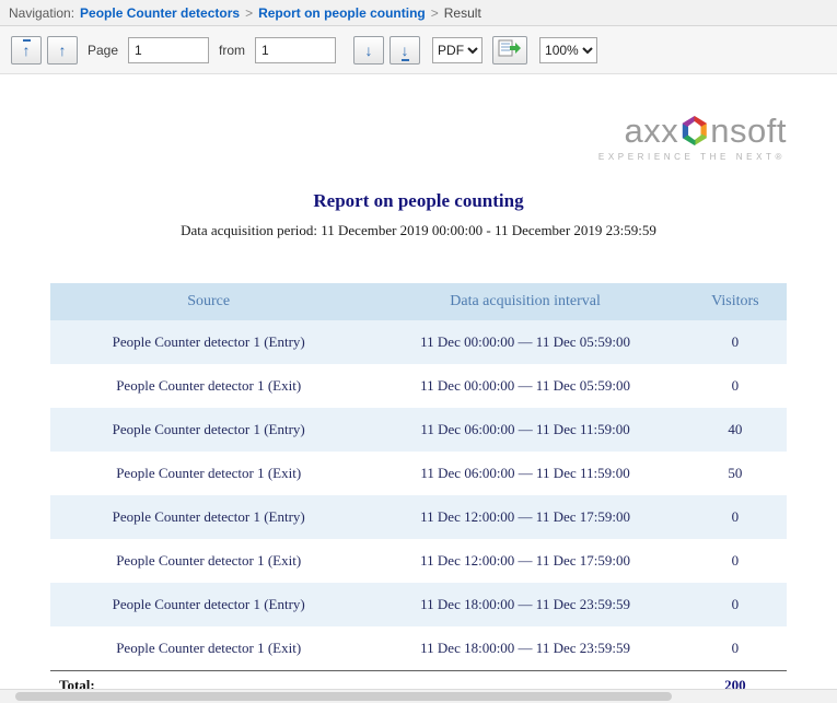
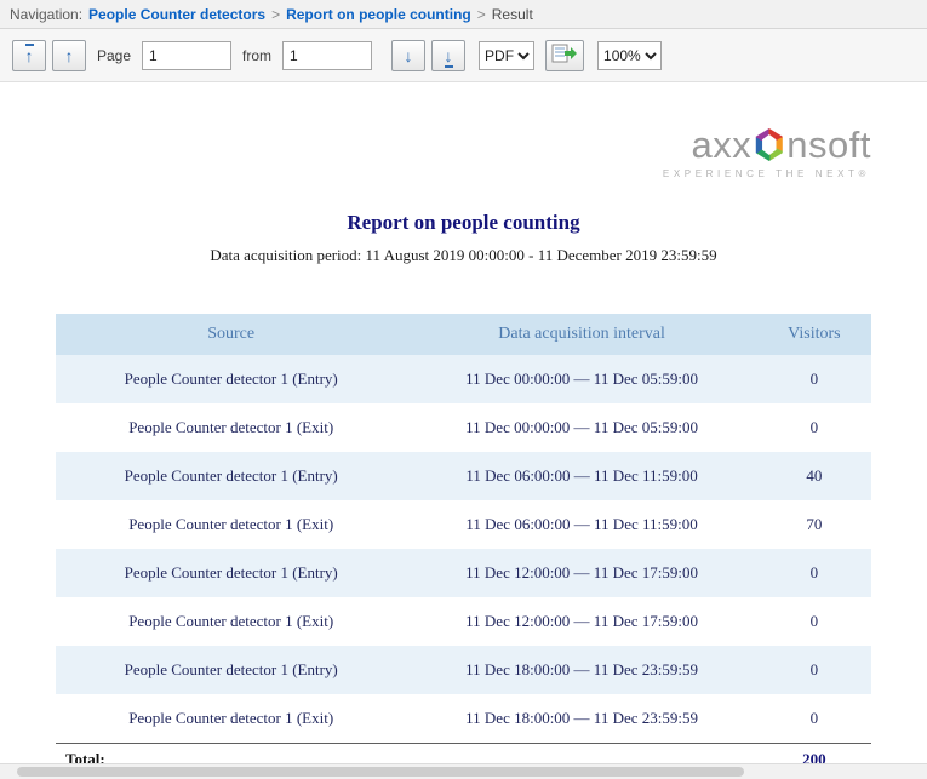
  Navigation:
  People Counter detectors
  >
  Report on people counting
  >
  Result
  ↑
  ↑
  Page
  1
  from
  1
  ↓
  ↓
  PDF
  100%
  axx
  nsoft
  EXPERIENCE THE NEXT®
  Report on people counting
- Data acquisition period: 11 December 2019 00:00:00 - 11 December 2019 23:59:59
+ Data acquisition period: 11 August 2019 00:00:00 - 11 December 2019 23:59:59
  Source	Data acquisition interval	Visitors
  People Counter detector 1 (Entry)	11 Dec 00:00:00 — 11 Dec 05:59:00	0
  People Counter detector 1 (Exit)	11 Dec 00:00:00 — 11 Dec 05:59:00	0
  People Counter detector 1 (Entry)	11 Dec 06:00:00 — 11 Dec 11:59:00	40
- People Counter detector 1 (Exit)	11 Dec 06:00:00 — 11 Dec 11:59:00	50
+ People Counter detector 1 (Exit)	11 Dec 06:00:00 — 11 Dec 11:59:00	70
  People Counter detector 1 (Entry)	11 Dec 12:00:00 — 11 Dec 17:59:00	0
  People Counter detector 1 (Exit)	11 Dec 12:00:00 — 11 Dec 17:59:00	0
  People Counter detector 1 (Entry)	11 Dec 18:00:00 — 11 Dec 23:59:59	0
  People Counter detector 1 (Exit)	11 Dec 18:00:00 — 11 Dec 23:59:59	0
  Total:	200
